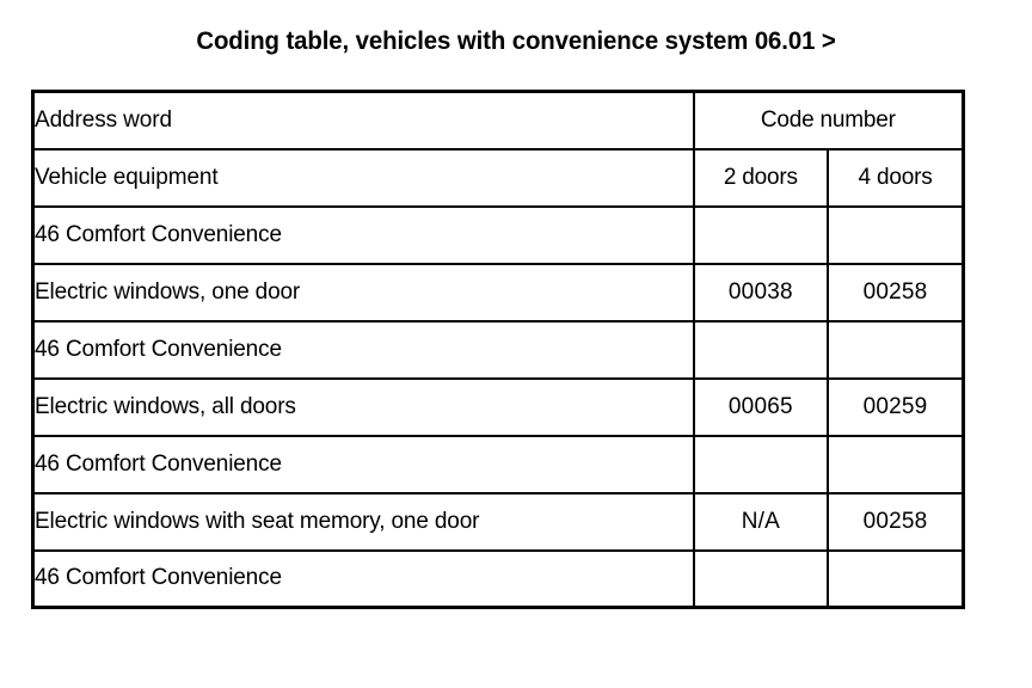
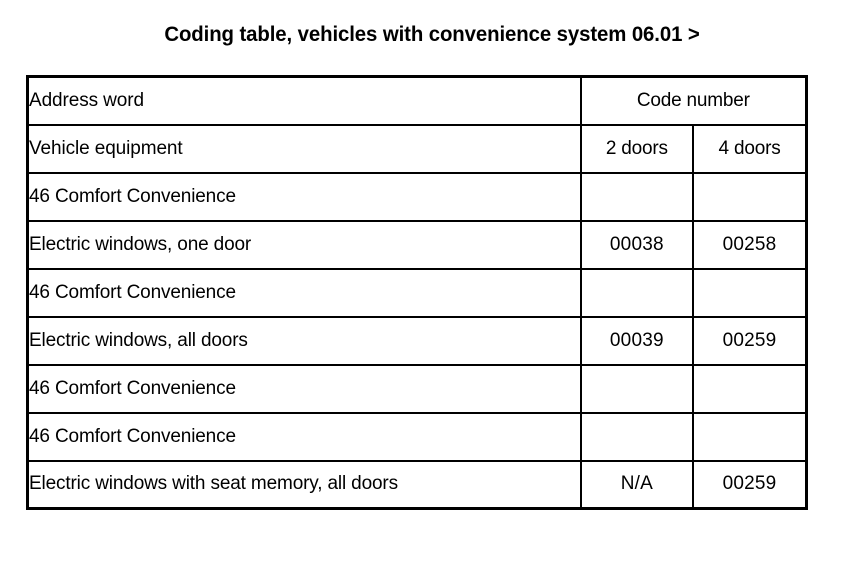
  Coding table, vehicles with convenience system 06.01 >
  Address word	Code number
  Vehicle equipment	2 doors	4 doors
  46 Comfort Convenience
  Electric windows, one door	00038	00258
  46 Comfort Convenience
- Electric windows, all doors	00065	00259
+ Electric windows, all doors	00039	00259
  46 Comfort Convenience
- Electric windows with seat memory, one door	N/A	00258
  46 Comfort Convenience
+ Electric windows with seat memory, all doors	N/A	00259
